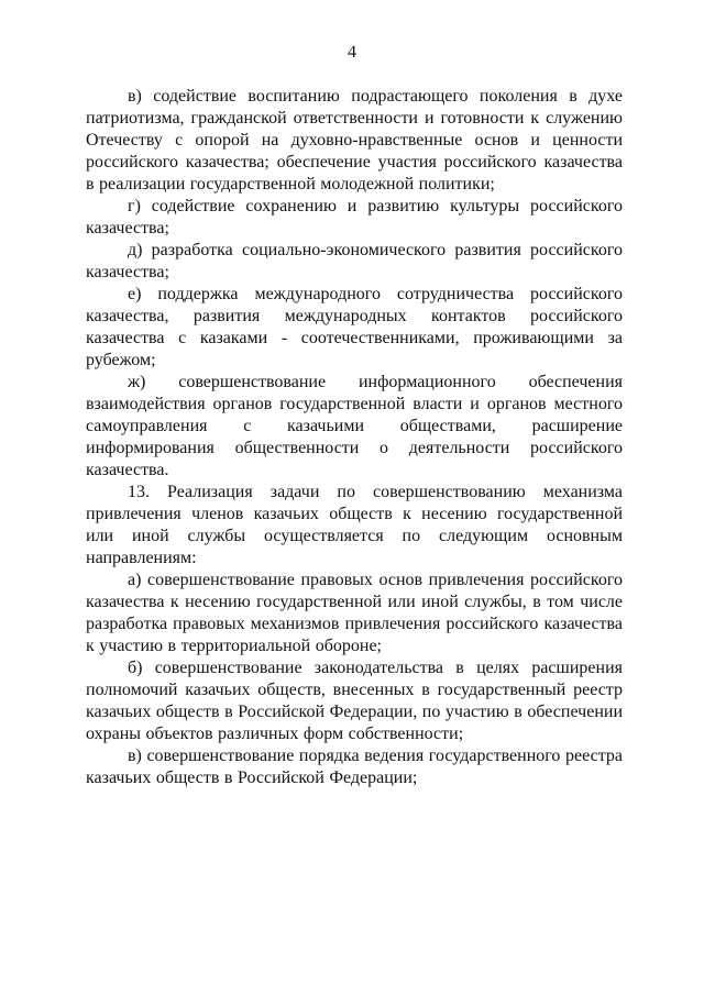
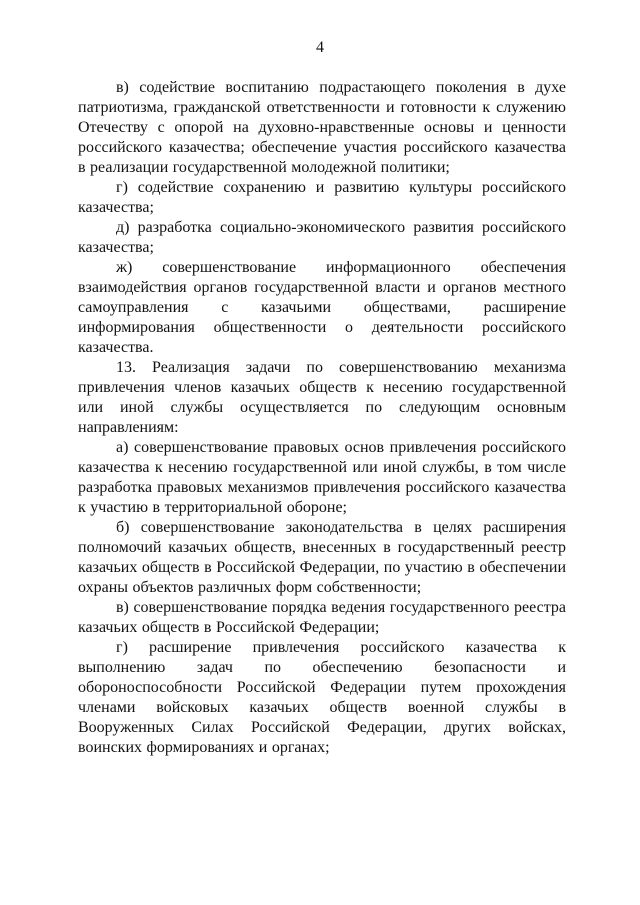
  4
- в) содействие воспитанию подрастающего поколения в духе патриотизма, гражданской ответственности и готовности к служению Отечеству с опорой на духовно-нравственные основ и ценности российского казачества; обеспечение участия российского казачества в реализации государственной молодежной политики;
+ в) содействие воспитанию подрастающего поколения в духе патриотизма, гражданской ответственности и готовности к служению Отечеству с опорой на духовно-нравственные основы и ценности российского казачества; обеспечение участия российского казачества в реализации государственной молодежной политики;
  г) содействие сохранению и развитию культуры российского казачества;
  д) разработка социально-экономического развития российского казачества;
- е) поддержка международного сотрудничества российского казачества, развития международных контактов российского казачества с казаками - соотечественниками, проживающими за рубежом;
  ж) совершенствование информационного обеспечения взаимодействия органов государственной власти и органов местного самоуправления с казачьими обществами, расширение информирования общественности о деятельности российского казачества.
  13. Реализация задачи по совершенствованию механизма привлечения членов казачьих обществ к несению государственной или иной службы осуществляется по следующим основным направлениям:
  а) совершенствование правовых основ привлечения российского казачества к несению государственной или иной службы, в том числе разработка правовых механизмов привлечения российского казачества к участию в территориальной обороне;
  б) совершенствование законодательства в целях расширения полномочий казачьих обществ, внесенных в государственный реестр казачьих обществ в Российской Федерации, по участию в обеспечении охраны объектов различных форм собственности;
  в) совершенствование порядка ведения государственного реестра казачьих обществ в Российской Федерации;
+ г) расширение привлечения российского казачества к выполнению задач по обеспечению безопасности и обороноспособности Российской Федерации путем прохождения членами войсковых казачьих обществ военной службы в Вооруженных Силах Российской Федерации, других войсках, воинских формированиях и органах;
